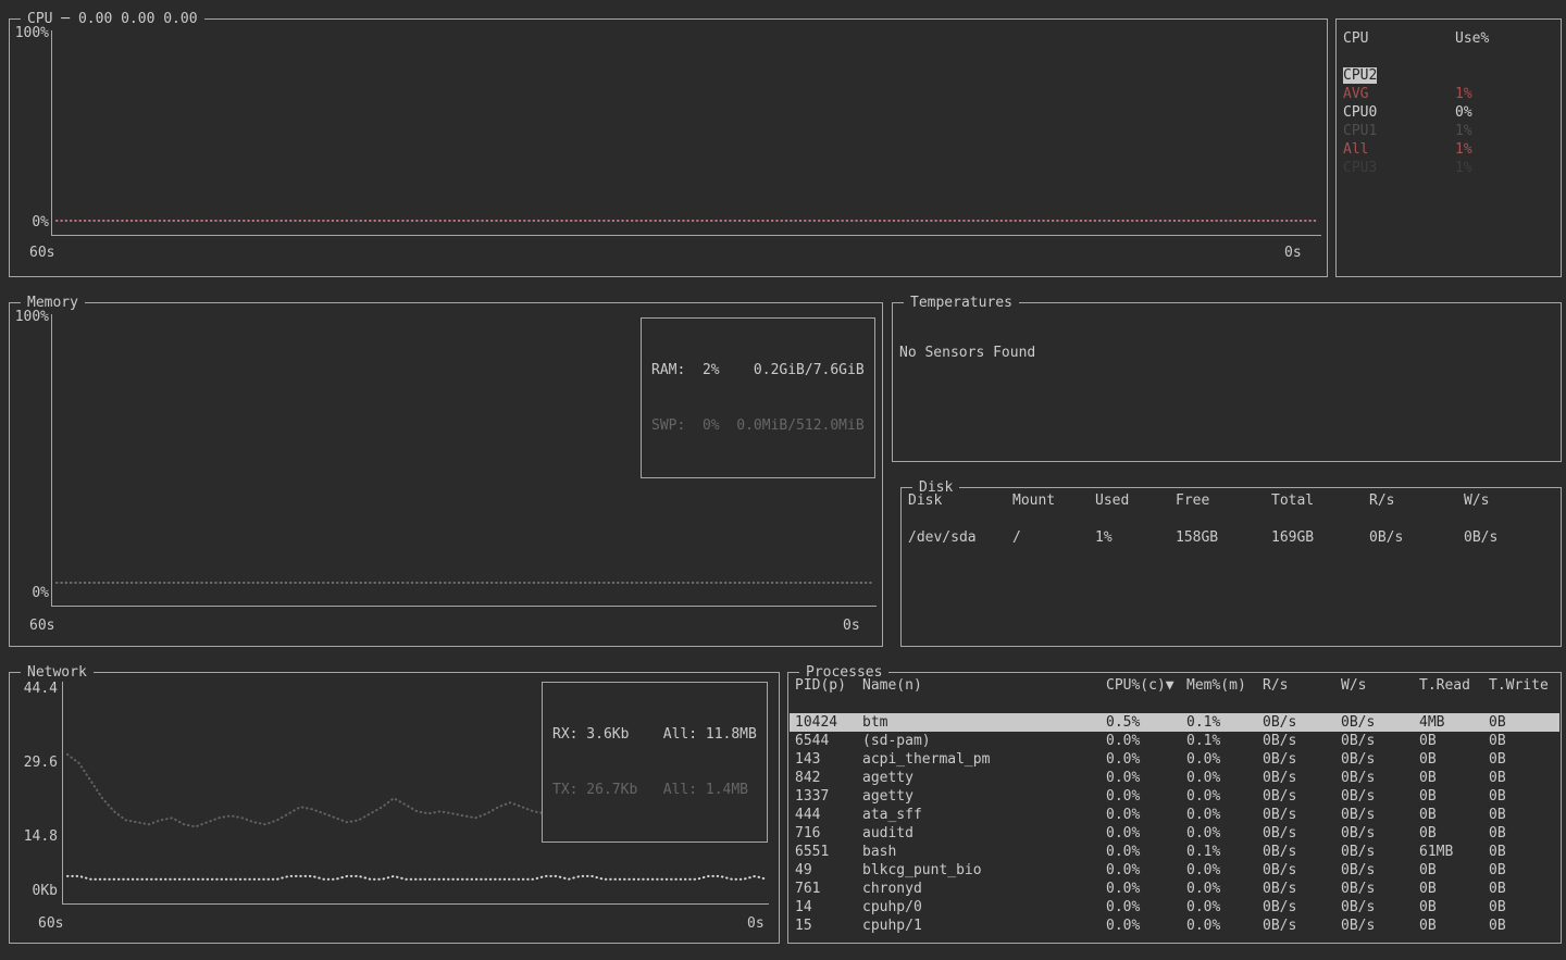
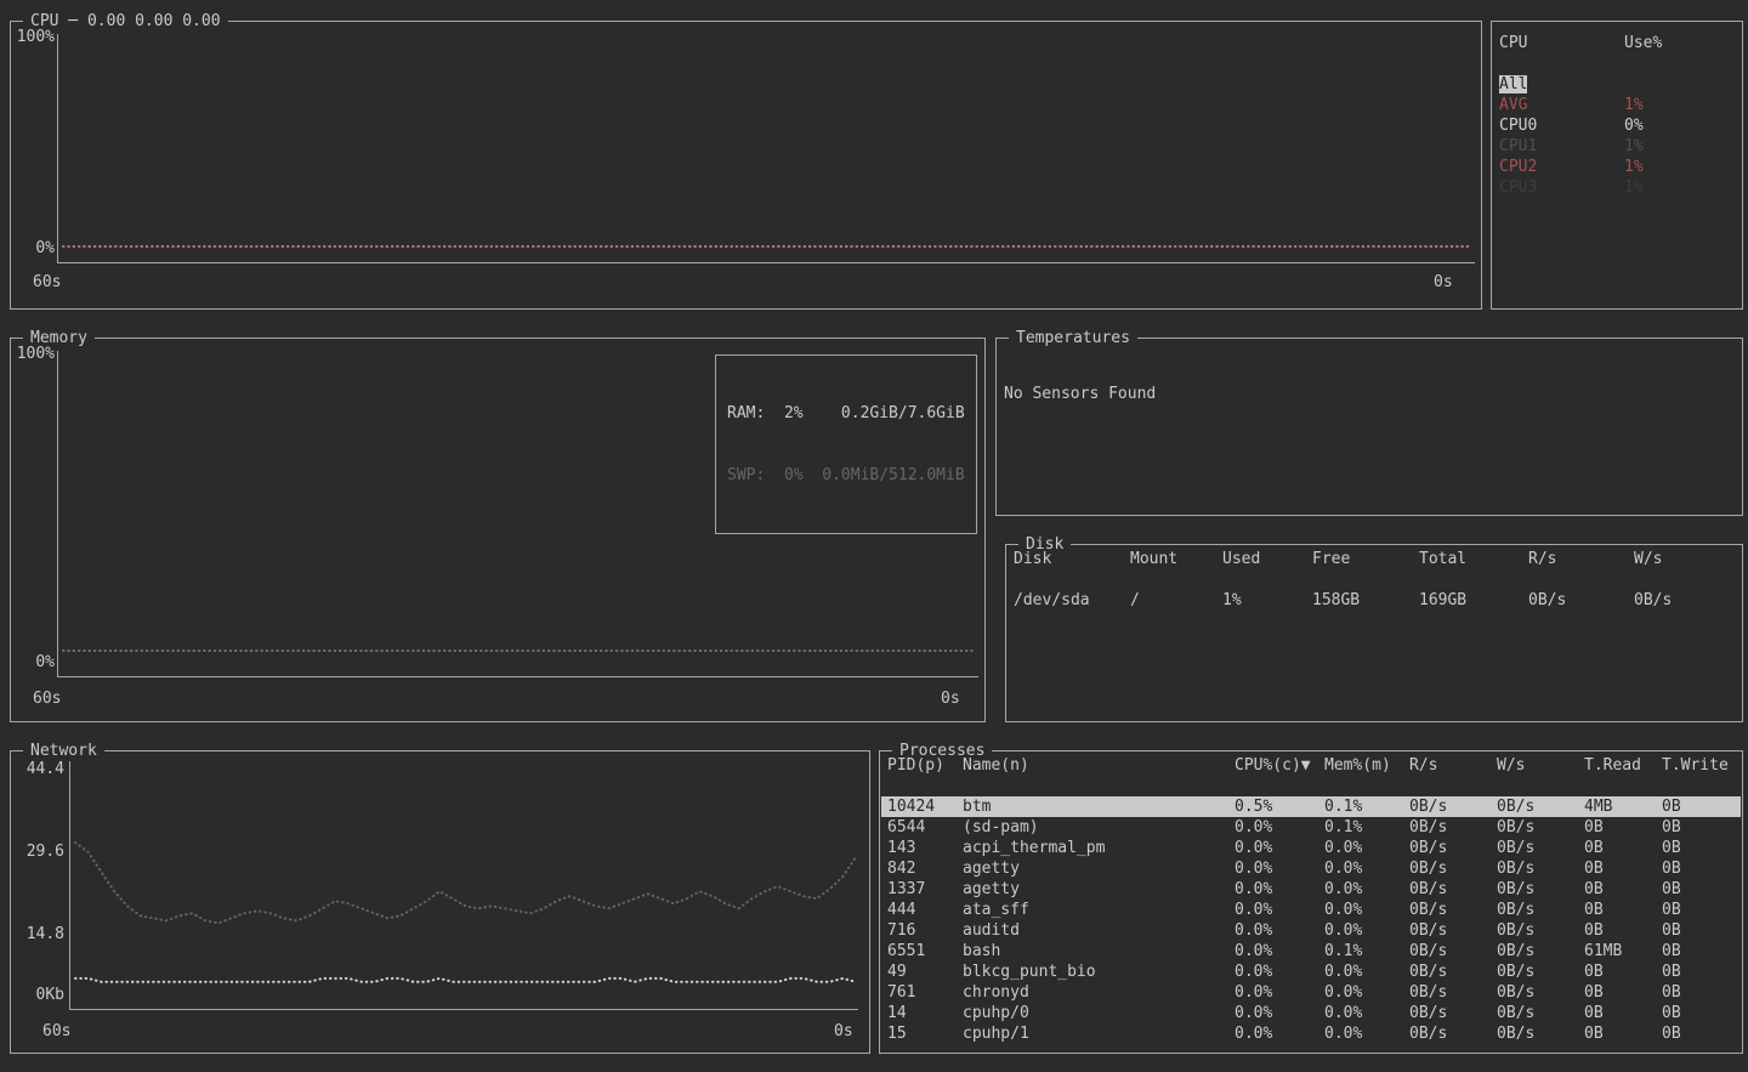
  CPU ─ 0.00 0.00 0.00
  100%
  0%
  60s
  0s
  CPU
  Use%
- CPU2
+ All
  AVG
  1%
  CPU0
  0%
  CPU1
  1%
- All
+ CPU2
  1%
  Memory
  100%
  0%
  60s
  0s
  RAM: 2% 0.2GiB/7.6GiB
  SWP: 0% 0.0MiB/512.0MiB
  Temperatures
  No Sensors Found
  Disk
  Disk
  Mount
  Used
  Free
  Total
  R/s
  W/s
  /dev/sda
  /
  1%
  158GB
  169GB
  0B/s
  0B/s
  Network
  44.4
  29.6
  14.8
  0Kb
  60s
  0s
- RX: 3.6Kb All: 11.8MB
- TX: 26.7Kb All: 1.4MB
  Processes
  PID(p)
  Name(n)
  CPU%(c)▼
  Mem%(m)
  R/s
  W/s
  T.Read
  T.Write
  10424
  btm
  0.5%
  0.1%
  0B/s
  0B/s
  4MB
  0B
  6544
  (sd-pam)
  0.0%
  0.1%
  0B/s
  0B/s
  0B
  0B
  143
  acpi_thermal_pm
  0.0%
  0.0%
  0B/s
  0B/s
  0B
  0B
  842
  agetty
  0.0%
  0.0%
  0B/s
  0B/s
  0B
  0B
  1337
  agetty
  0.0%
  0.0%
  0B/s
  0B/s
  0B
  0B
  444
  ata_sff
  0.0%
  0.0%
  0B/s
  0B/s
  0B
  0B
  716
  auditd
  0.0%
  0.0%
  0B/s
  0B/s
  0B
  0B
  6551
  bash
  0.0%
  0.1%
  0B/s
  0B/s
  61MB
  0B
  49
  blkcg_punt_bio
  0.0%
  0.0%
  0B/s
  0B/s
  0B
  0B
  761
  chronyd
  0.0%
  0.0%
  0B/s
  0B/s
  0B
  0B
  14
  cpuhp/0
  0.0%
  0.0%
  0B/s
  0B/s
  0B
  0B
  15
  cpuhp/1
  0.0%
  0.0%
  0B/s
  0B/s
  0B
  0B
